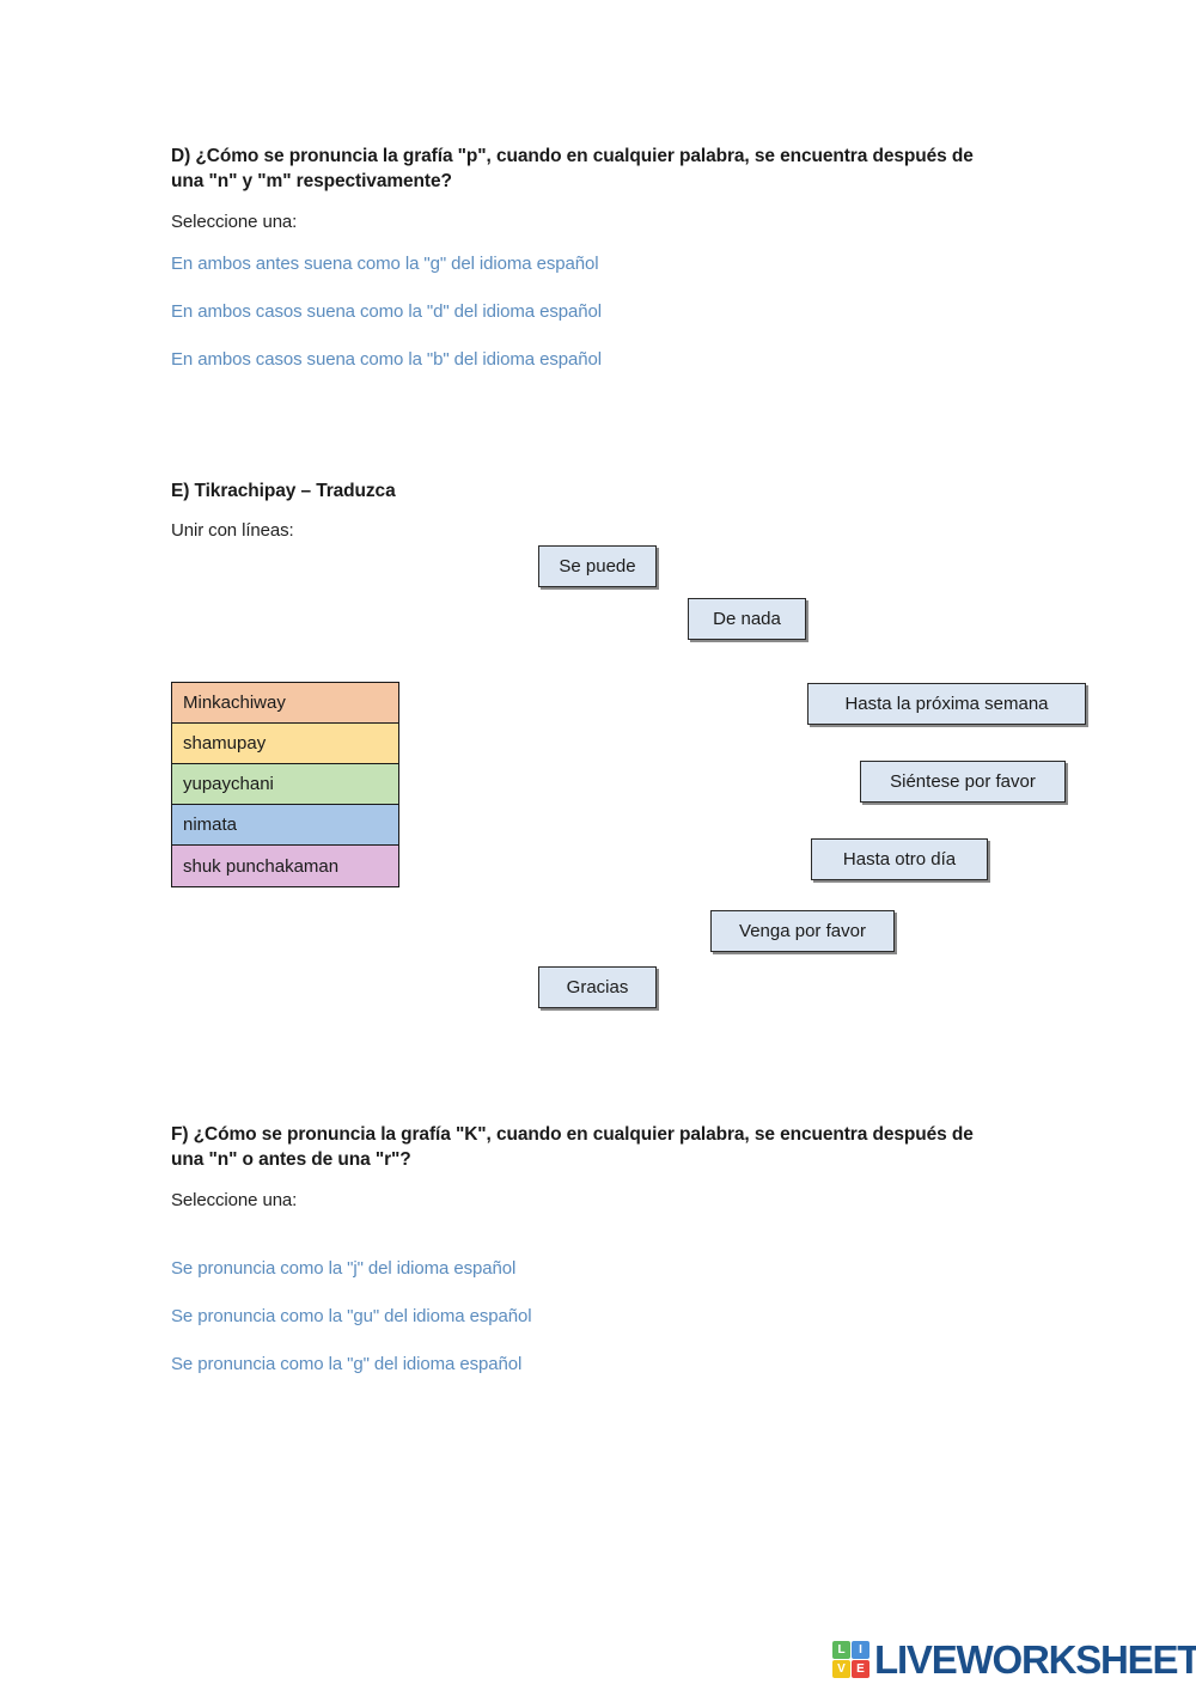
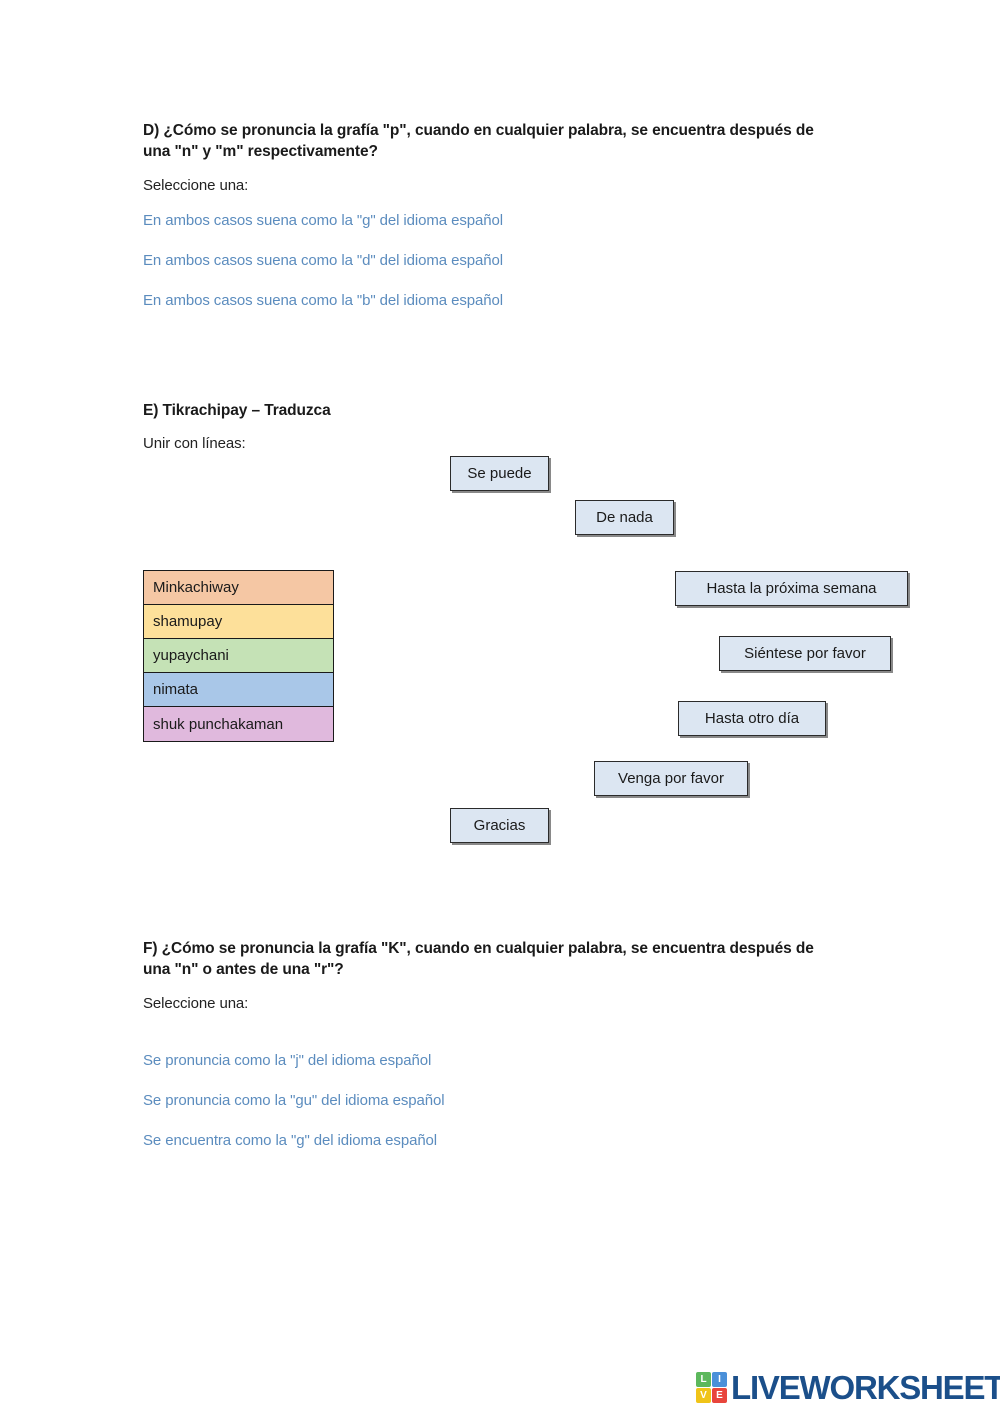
  D) ¿Cómo se pronuncia la grafía "p", cuando en cualquier palabra, se encuentra después de una "n" y "m" respectivamente?
  Seleccione una:
- En ambos antes suena como la "g" del idioma español
+ En ambos casos suena como la "g" del idioma español
  En ambos casos suena como la "d" del idioma español
  En ambos casos suena como la "b" del idioma español
  E) Tikrachipay – Traduzca
  Unir con líneas:
  Minkachiway
  shamupay
  yupaychani
  nimata
  shuk punchakaman
  Se puede
  De nada
  Hasta la próxima semana
  Siéntese por favor
  Hasta otro día
  Venga por favor
  Gracias
  F) ¿Cómo se pronuncia la grafía "K", cuando en cualquier palabra, se encuentra después de una "n" o antes de una "r"?
  Seleccione una:
  Se pronuncia como la "j" del idioma español
  Se pronuncia como la "gu" del idioma español
- Se pronuncia como la "g" del idioma español
+ Se encuentra como la "g" del idioma español
  L
  I
  V
  E
  LIVEWORKSHEET
